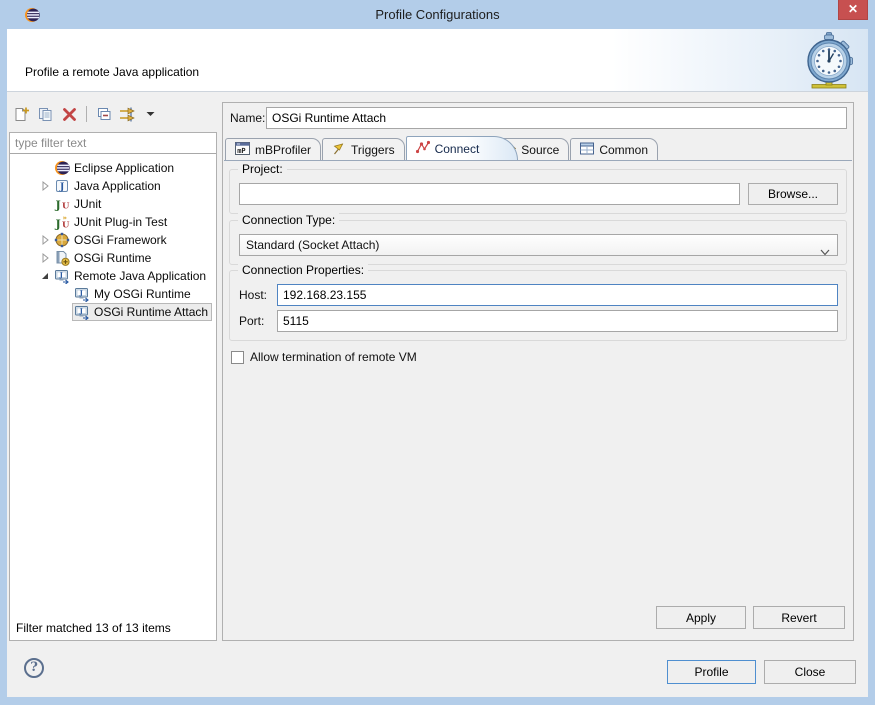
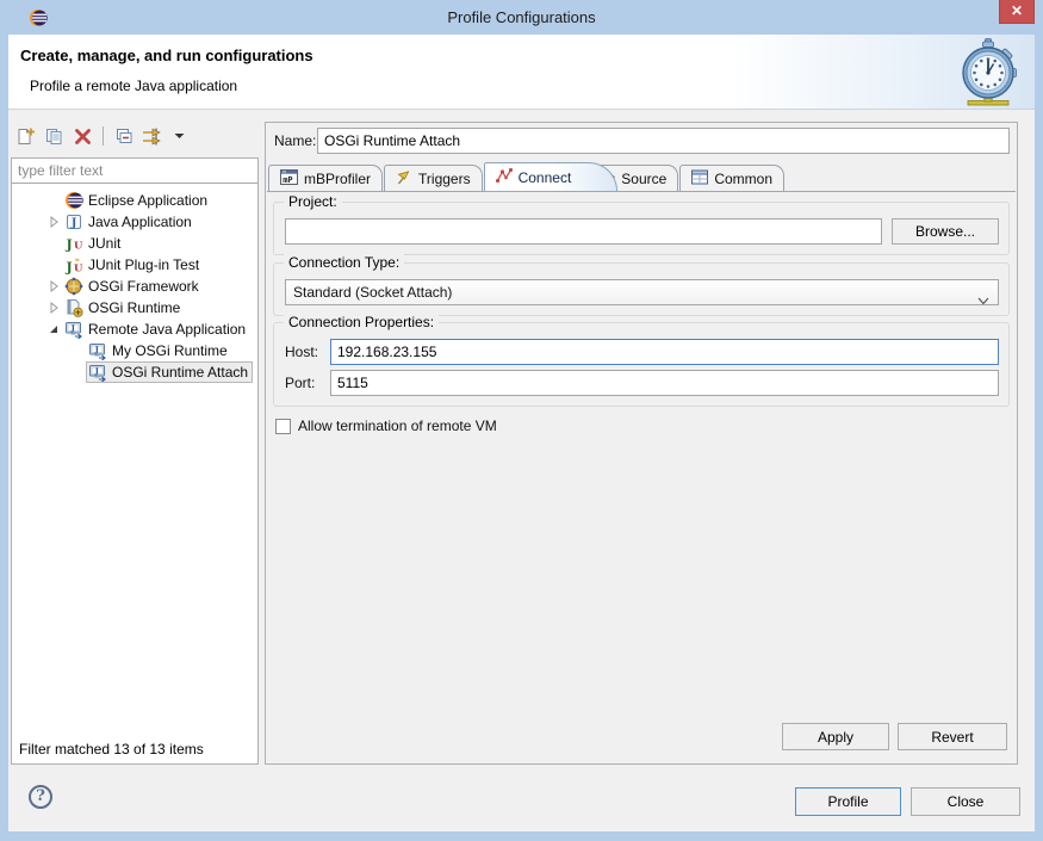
  Profile Configurations
  ✕
+ Create, manage, and run configurations
  Profile a remote Java application
  type filter text
  Eclipse Application
  J
  Java Application
  J
  U
  JUnit
  J
  U
  »
  JUnit Plug-in Test
  OSGi Framework
  OSGi Runtime
  J
  Remote Java Application
  J
  My OSGi Runtime
  J
  OSGi Runtime Attach
  Filter matched 13 of 13 items
  Name:
  OSGi Runtime Attach
  mP
  mBProfiler
  Triggers
  Connect
  Source
  Common
  Project:
  Browse...
  Connection Type:
  Standard (Socket Attach)
  Connection Properties:
  Host:
  192.168.23.155
  Port:
  5115
  Allow termination of remote VM
  Apply
  Revert
  ?
  Profile
  Close
